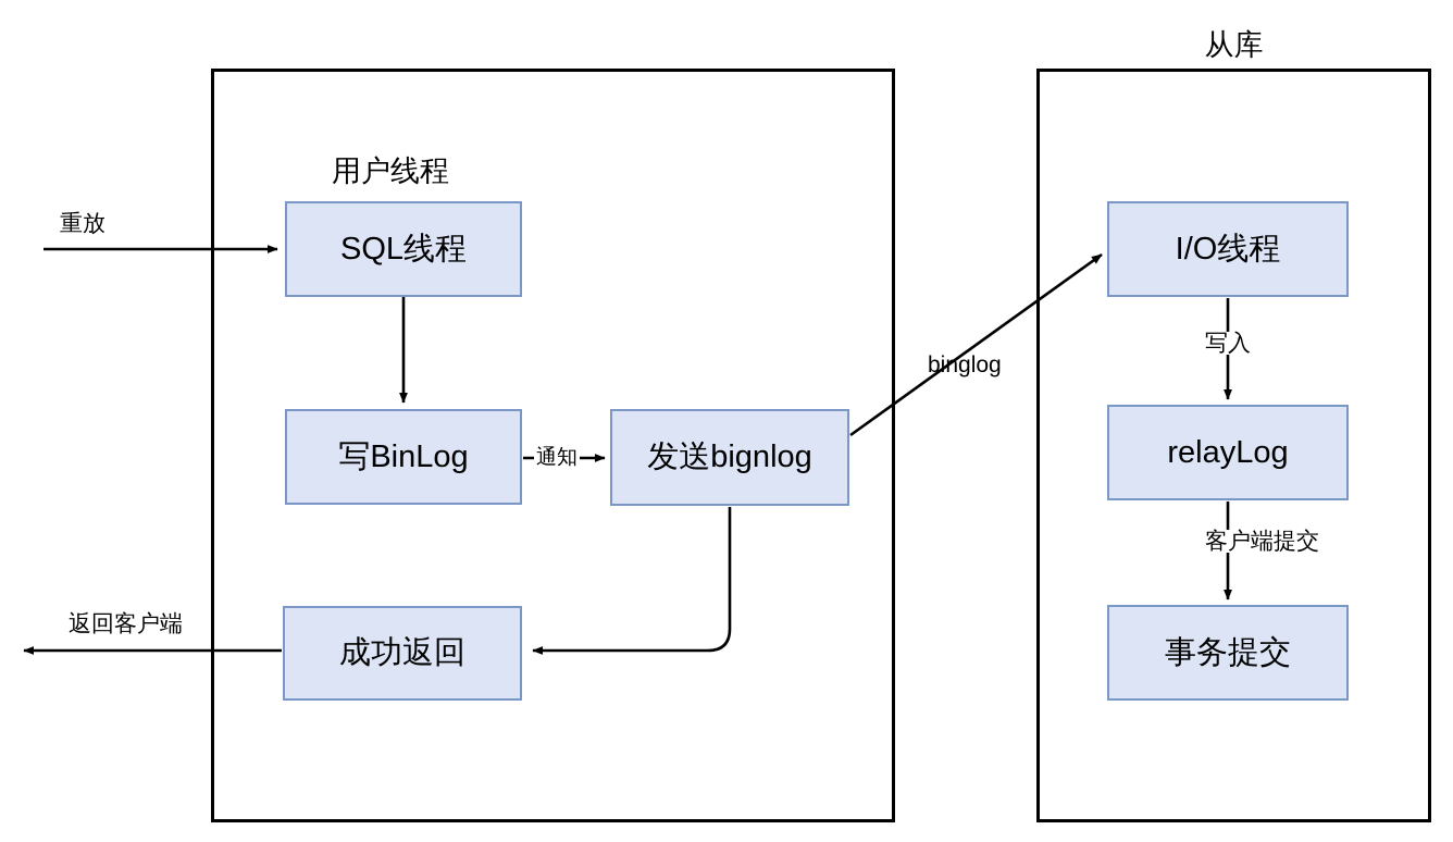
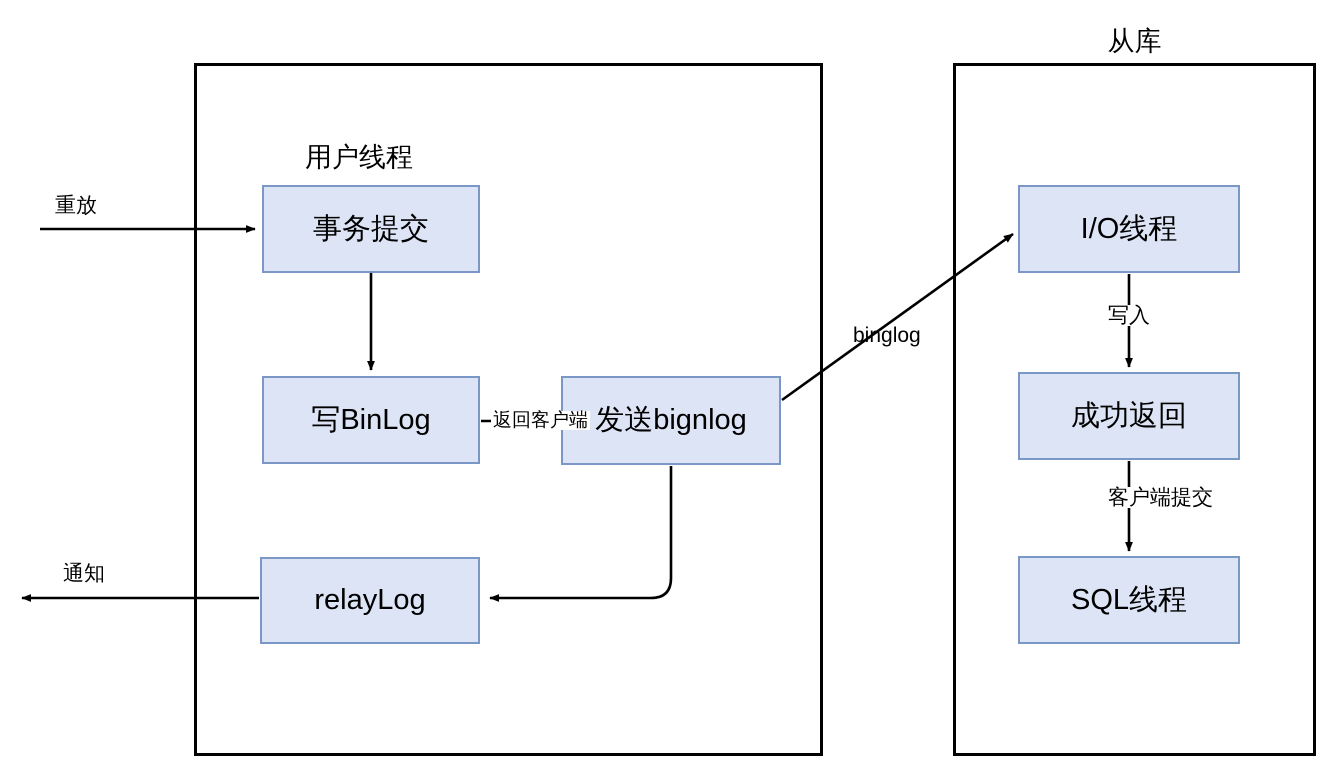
  从库
  用户线程
- SQL线程
+ 事务提交
  写BinLog
  发送bignlog
- 成功返回
+ relayLog
  I/O线程
- relayLog
+ 成功返回
- 事务提交
+ SQL线程
  重放
- 通知
+ 返回客户端
  binglog
- 返回客户端
+ 通知
  写入
  客户端提交
